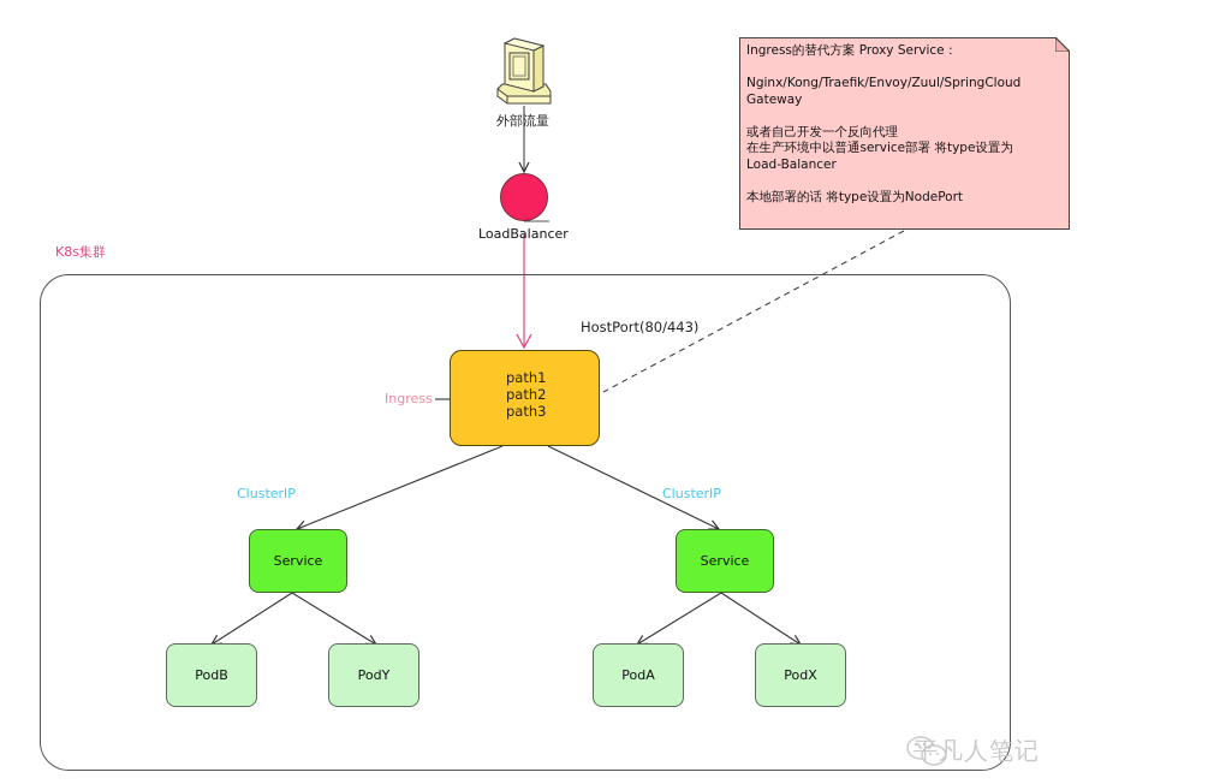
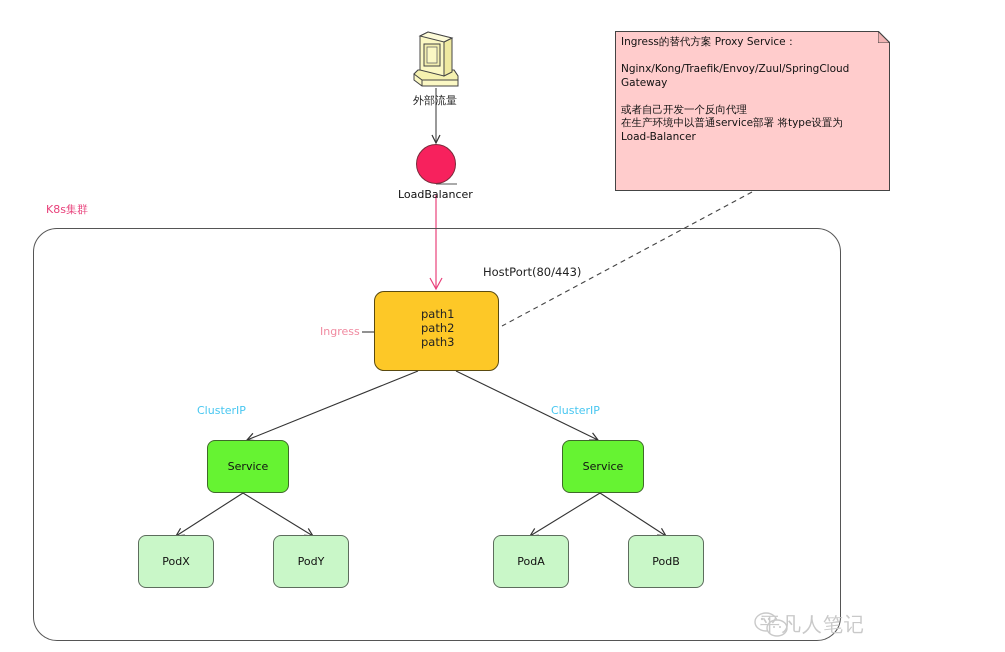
  K8s集群
  外部流量
  LoadBalancer
  Ingress的替代方案 Proxy Service：
  Nginx/Kong/Traefik/Envoy/Zuul/SpringCloud
  Gateway
  或者自己开发一个反向代理
  在生产环境中以普通service部署 将type设置为
  Load-Balancer
- 本地部署的话 将type设置为NodePort
  HostPort(80/443)
  path1
  path2
  path3
  Ingress
  ClusterIP
  ClusterIP
  Service
  Service
- PodB
+ PodX
  PodY
  PodA
- PodX
+ PodB
  平凡人笔记
